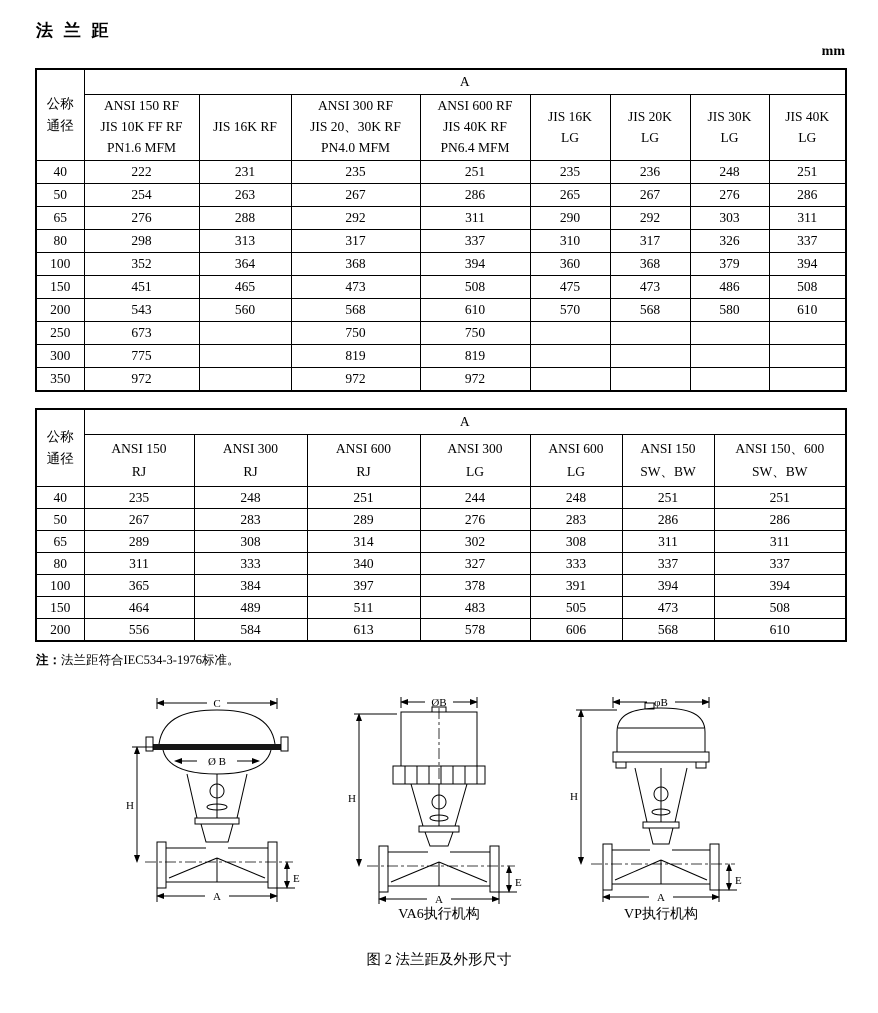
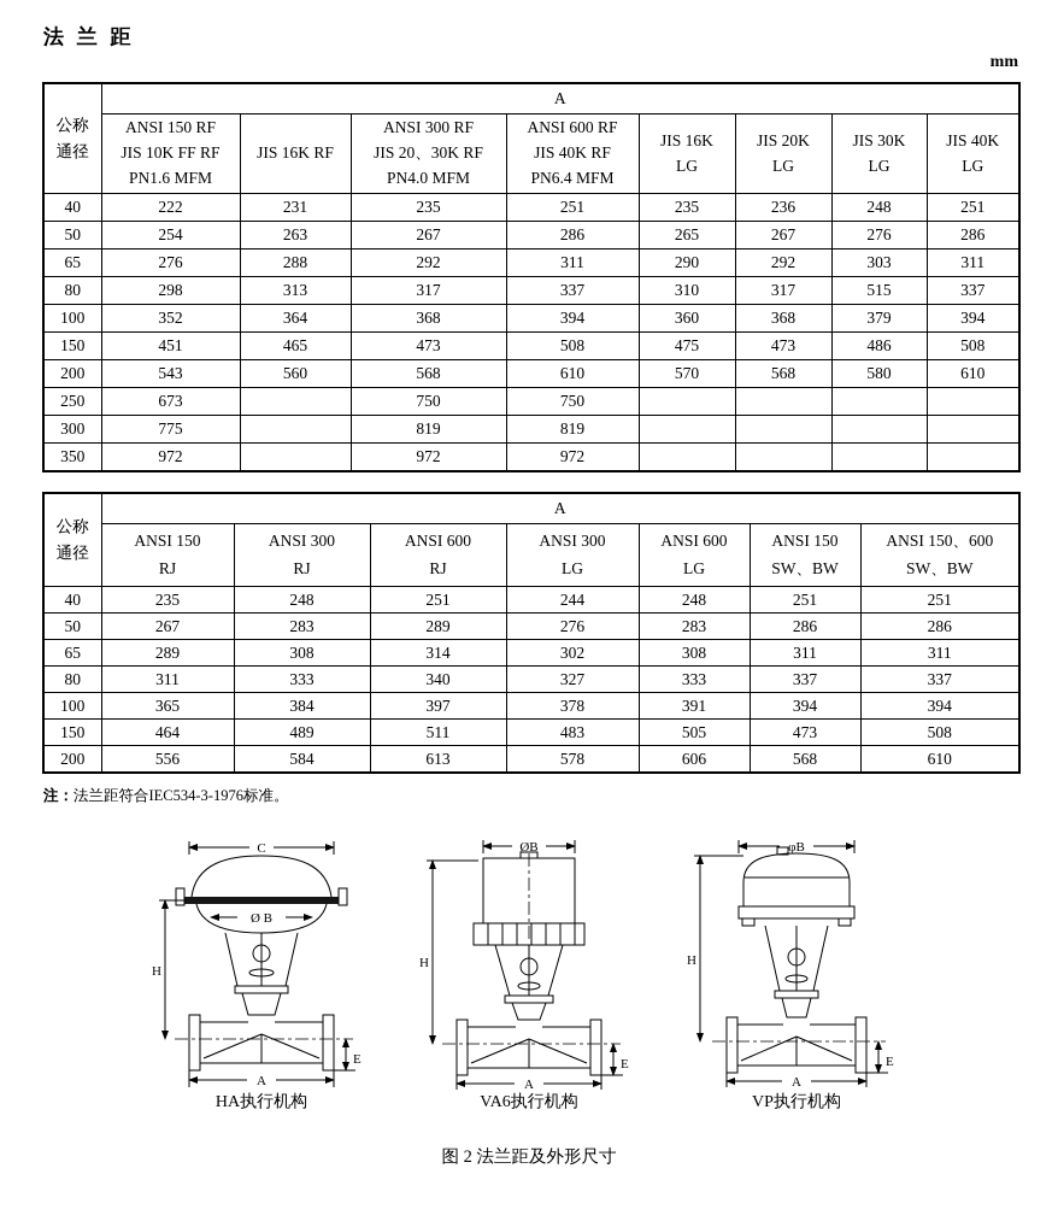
  法 兰 距
  mm
  公称 通径	A
  ANSI 150 RFJIS 10K FF RFPN1.6 MFM	JIS 16K RF	ANSI 300 RFJIS 20、30K RFPN4.0 MFM	ANSI 600 RFJIS 40K RFPN6.4 MFM	JIS 16KLG	JIS 20KLG	JIS 30KLG	JIS 40KLG
  40	222	231	235	251	235	236	248	251
  50	254	263	267	286	265	267	276	286
  65	276	288	292	311	290	292	303	311
- 80	298	313	317	337	310	317	326	337
+ 80	298	313	317	337	310	317	515	337
  100	352	364	368	394	360	368	379	394
  150	451	465	473	508	475	473	486	508
  200	543	560	568	610	570	568	580	610
  250	673		750	750
  300	775		819	819
  350	972		972	972
  公称 通径	A
  ANSI 150RJ	ANSI 300RJ	ANSI 600RJ	ANSI 300LG	ANSI 600LG	ANSI 150SW、BW	ANSI 150、600SW、BW
  40	235	248	251	244	248	251	251
  50	267	283	289	276	283	286	286
  65	289	308	314	302	308	311	311
  80	311	333	340	327	333	337	337
  100	365	384	397	378	391	394	394
  150	464	489	511	483	505	473	508
  200	556	584	613	578	606	568	610
  注：法兰距符合IEC534-3-1976标准。
  C
  Ø B
  H
  E
  A
+ HA执行机构
  ØB
  H
  E
  A
  VA6执行机构
  φB
  H
  E
  A
  VP执行机构
  图 2 法兰距及外形尺寸
